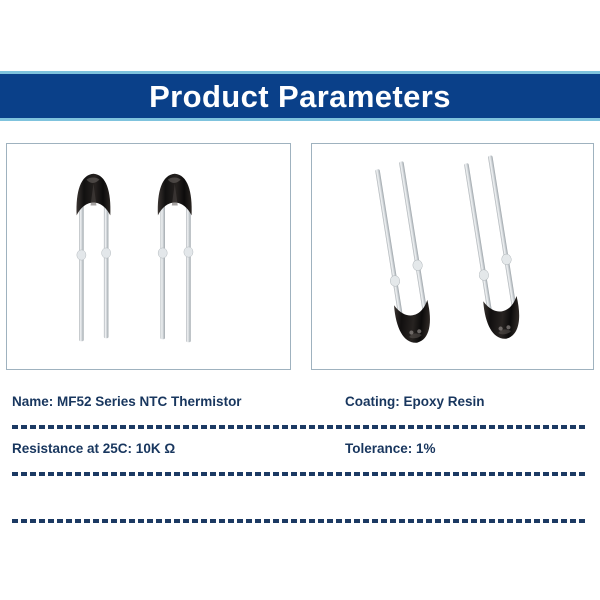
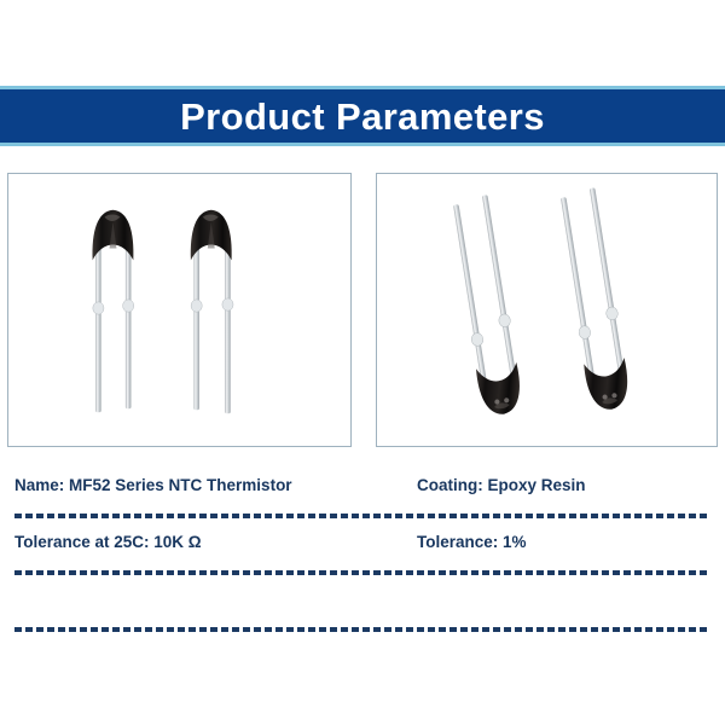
  Product Parameters
  Name: MF52 Series NTC Thermistor
  Coating: Epoxy Resin
- Resistance at 25C: 10K Ω
+ Tolerance at 25C: 10K Ω
  Tolerance: 1%
